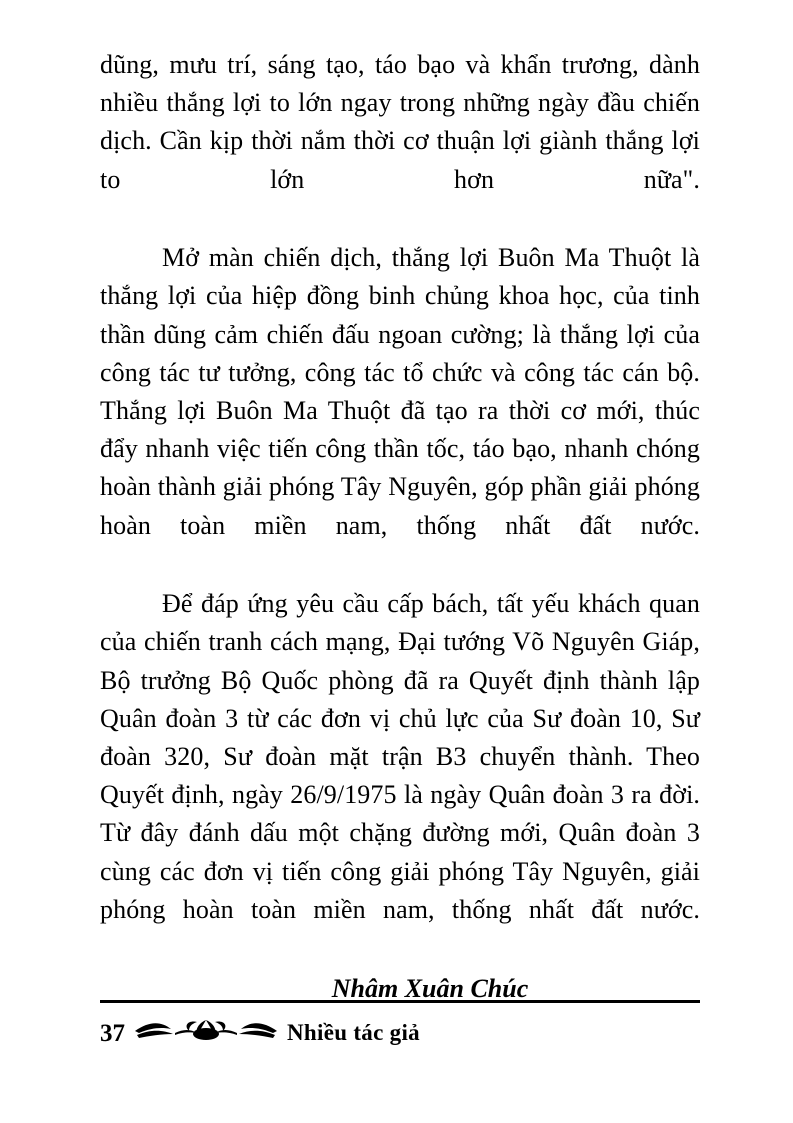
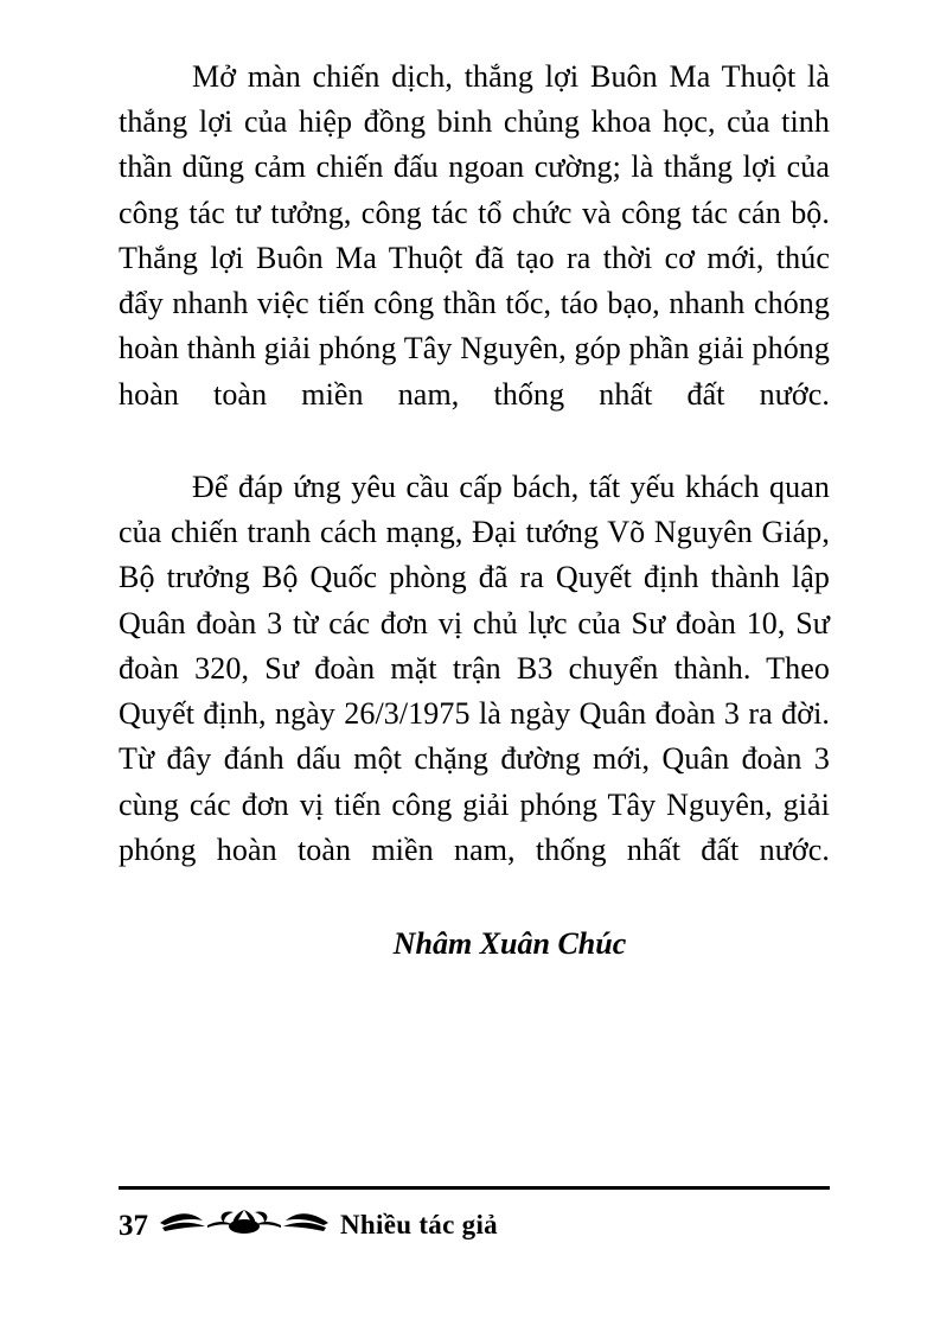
- dũng, mưu trí, sáng tạo, táo bạo và khẩn trương, dành nhiều thắng lợi to lớn ngay trong những ngày đầu chiến dịch. Cần kịp thời nắm thời cơ thuận lợi giành thắng lợi to lớn hơn nữa".
  Mở màn chiến dịch, thắng lợi Buôn Ma Thuột là thắng lợi của hiệp đồng binh chủng khoa học, của tinh thần dũng cảm chiến đấu ngoan cường; là thắng lợi của công tác tư tưởng, công tác tổ chức và công tác cán bộ. Thắng lợi Buôn Ma Thuột đã tạo ra thời cơ mới, thúc đẩy nhanh việc tiến công thần tốc, táo bạo, nhanh chóng hoàn thành giải phóng Tây Nguyên, góp phần giải phóng hoàn toàn miền nam, thống nhất đất nước.
- Để đáp ứng yêu cầu cấp bách, tất yếu khách quan của chiến tranh cách mạng, Đại tướng Võ Nguyên Giáp, Bộ trưởng Bộ Quốc phòng đã ra Quyết định thành lập Quân đoàn 3 từ các đơn vị chủ lực của Sư đoàn 10, Sư đoàn 320, Sư đoàn mặt trận B3 chuyển thành. Theo Quyết định, ngày 26/9/1975 là ngày Quân đoàn 3 ra đời. Từ đây đánh dấu một chặng đường mới, Quân đoàn 3 cùng các đơn vị tiến công giải phóng Tây Nguyên, giải phóng hoàn toàn miền nam, thống nhất đất nước.
+ Để đáp ứng yêu cầu cấp bách, tất yếu khách quan của chiến tranh cách mạng, Đại tướng Võ Nguyên Giáp, Bộ trưởng Bộ Quốc phòng đã ra Quyết định thành lập Quân đoàn 3 từ các đơn vị chủ lực của Sư đoàn 10, Sư đoàn 320, Sư đoàn mặt trận B3 chuyển thành. Theo Quyết định, ngày 26/3/1975 là ngày Quân đoàn 3 ra đời. Từ đây đánh dấu một chặng đường mới, Quân đoàn 3 cùng các đơn vị tiến công giải phóng Tây Nguyên, giải phóng hoàn toàn miền nam, thống nhất đất nước.
  Nhâm Xuân Chúc
  37
  Nhiều tác giả
